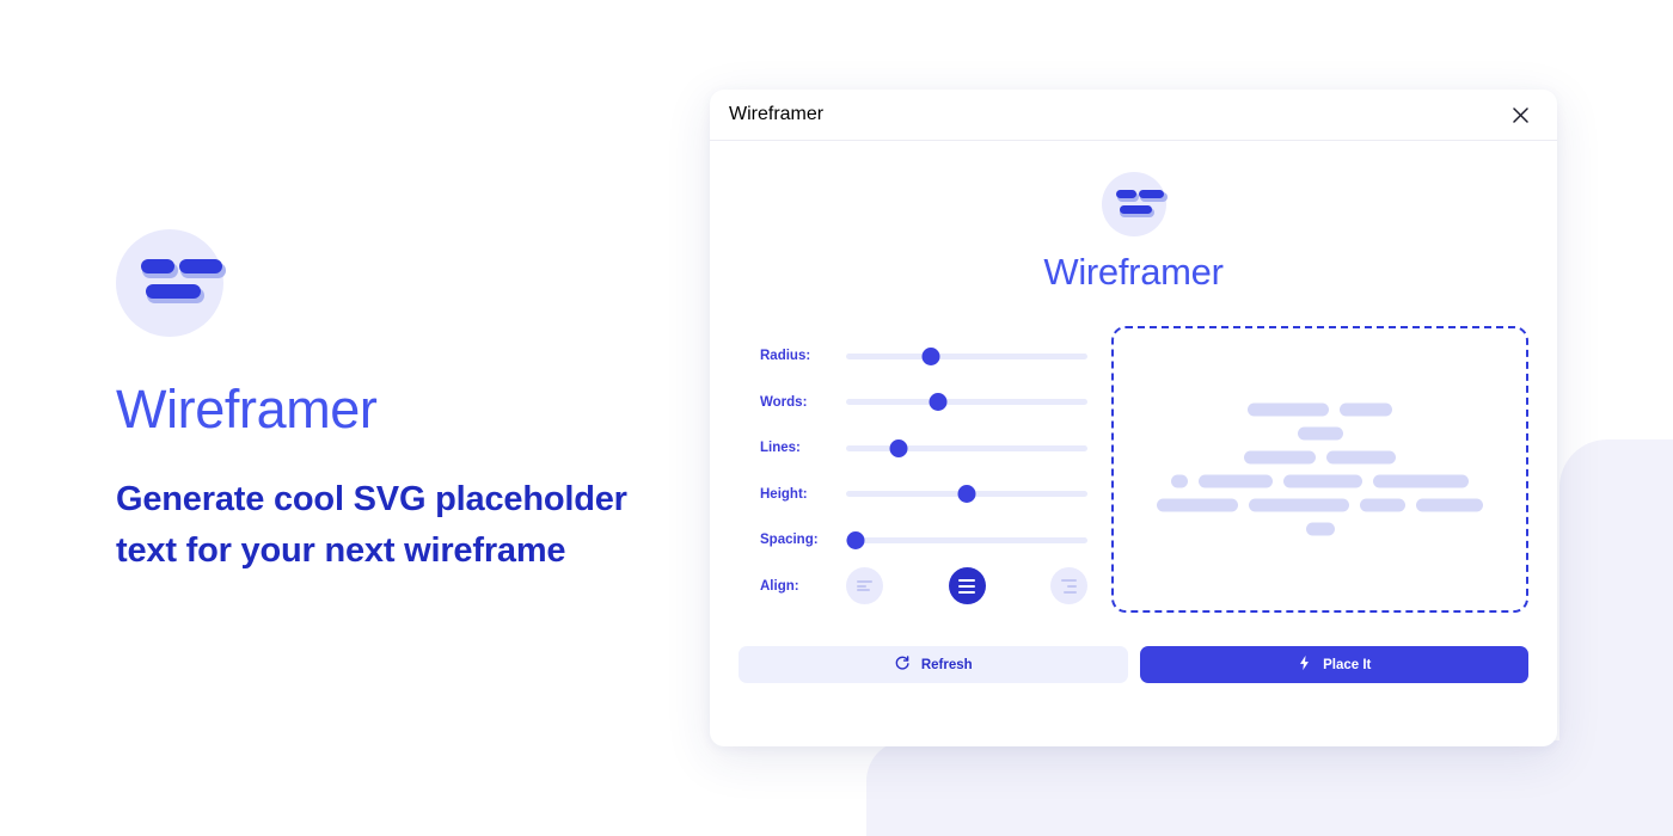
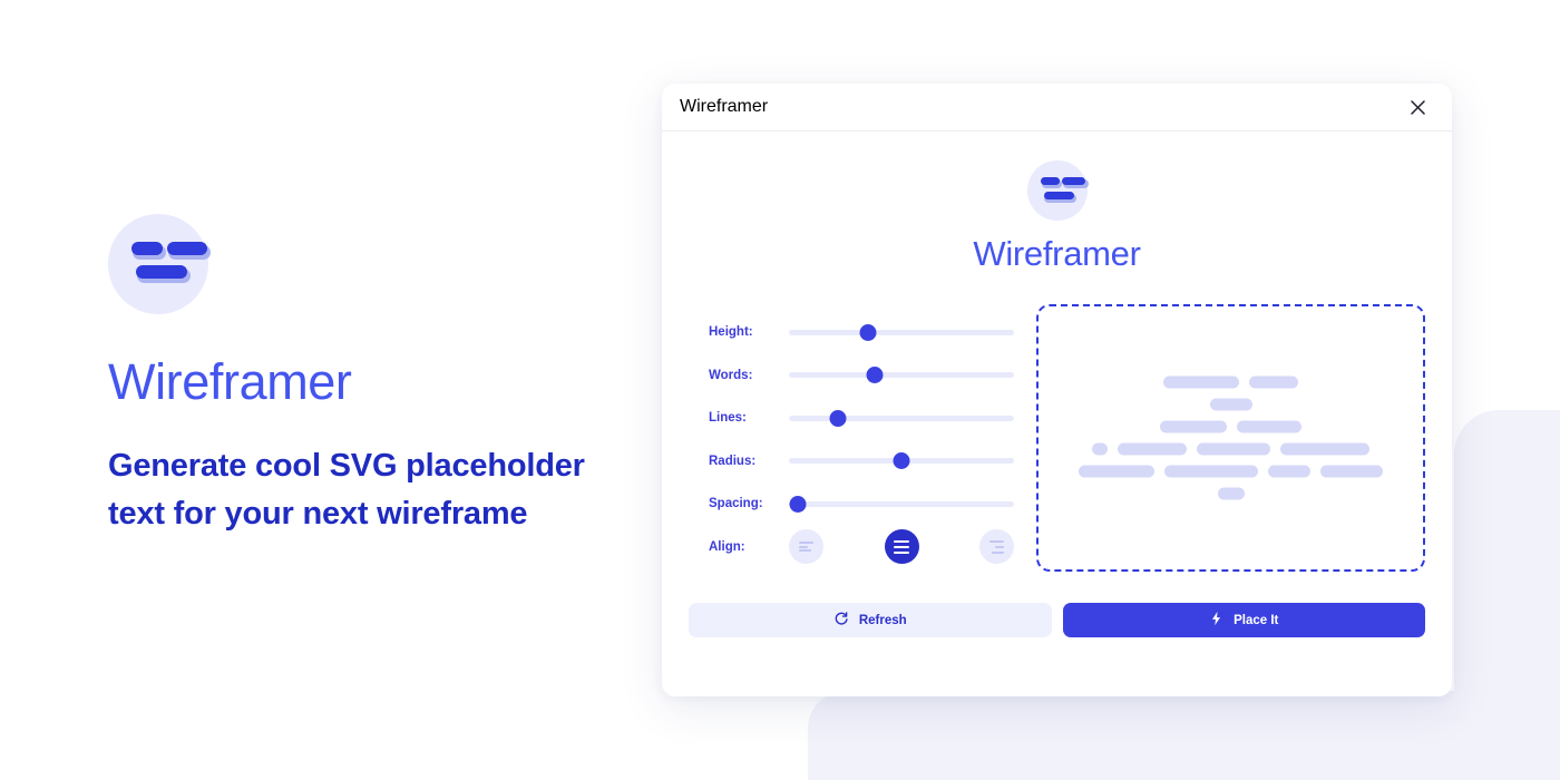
  Wireframer
  Generate cool SVG placeholder text for your next wireframe
  Wireframer
  Wireframer
- Radius:
+ Height:
  Words:
  Lines:
- Height:
+ Radius:
  Spacing:
  Align:
  Refresh
  Place It
